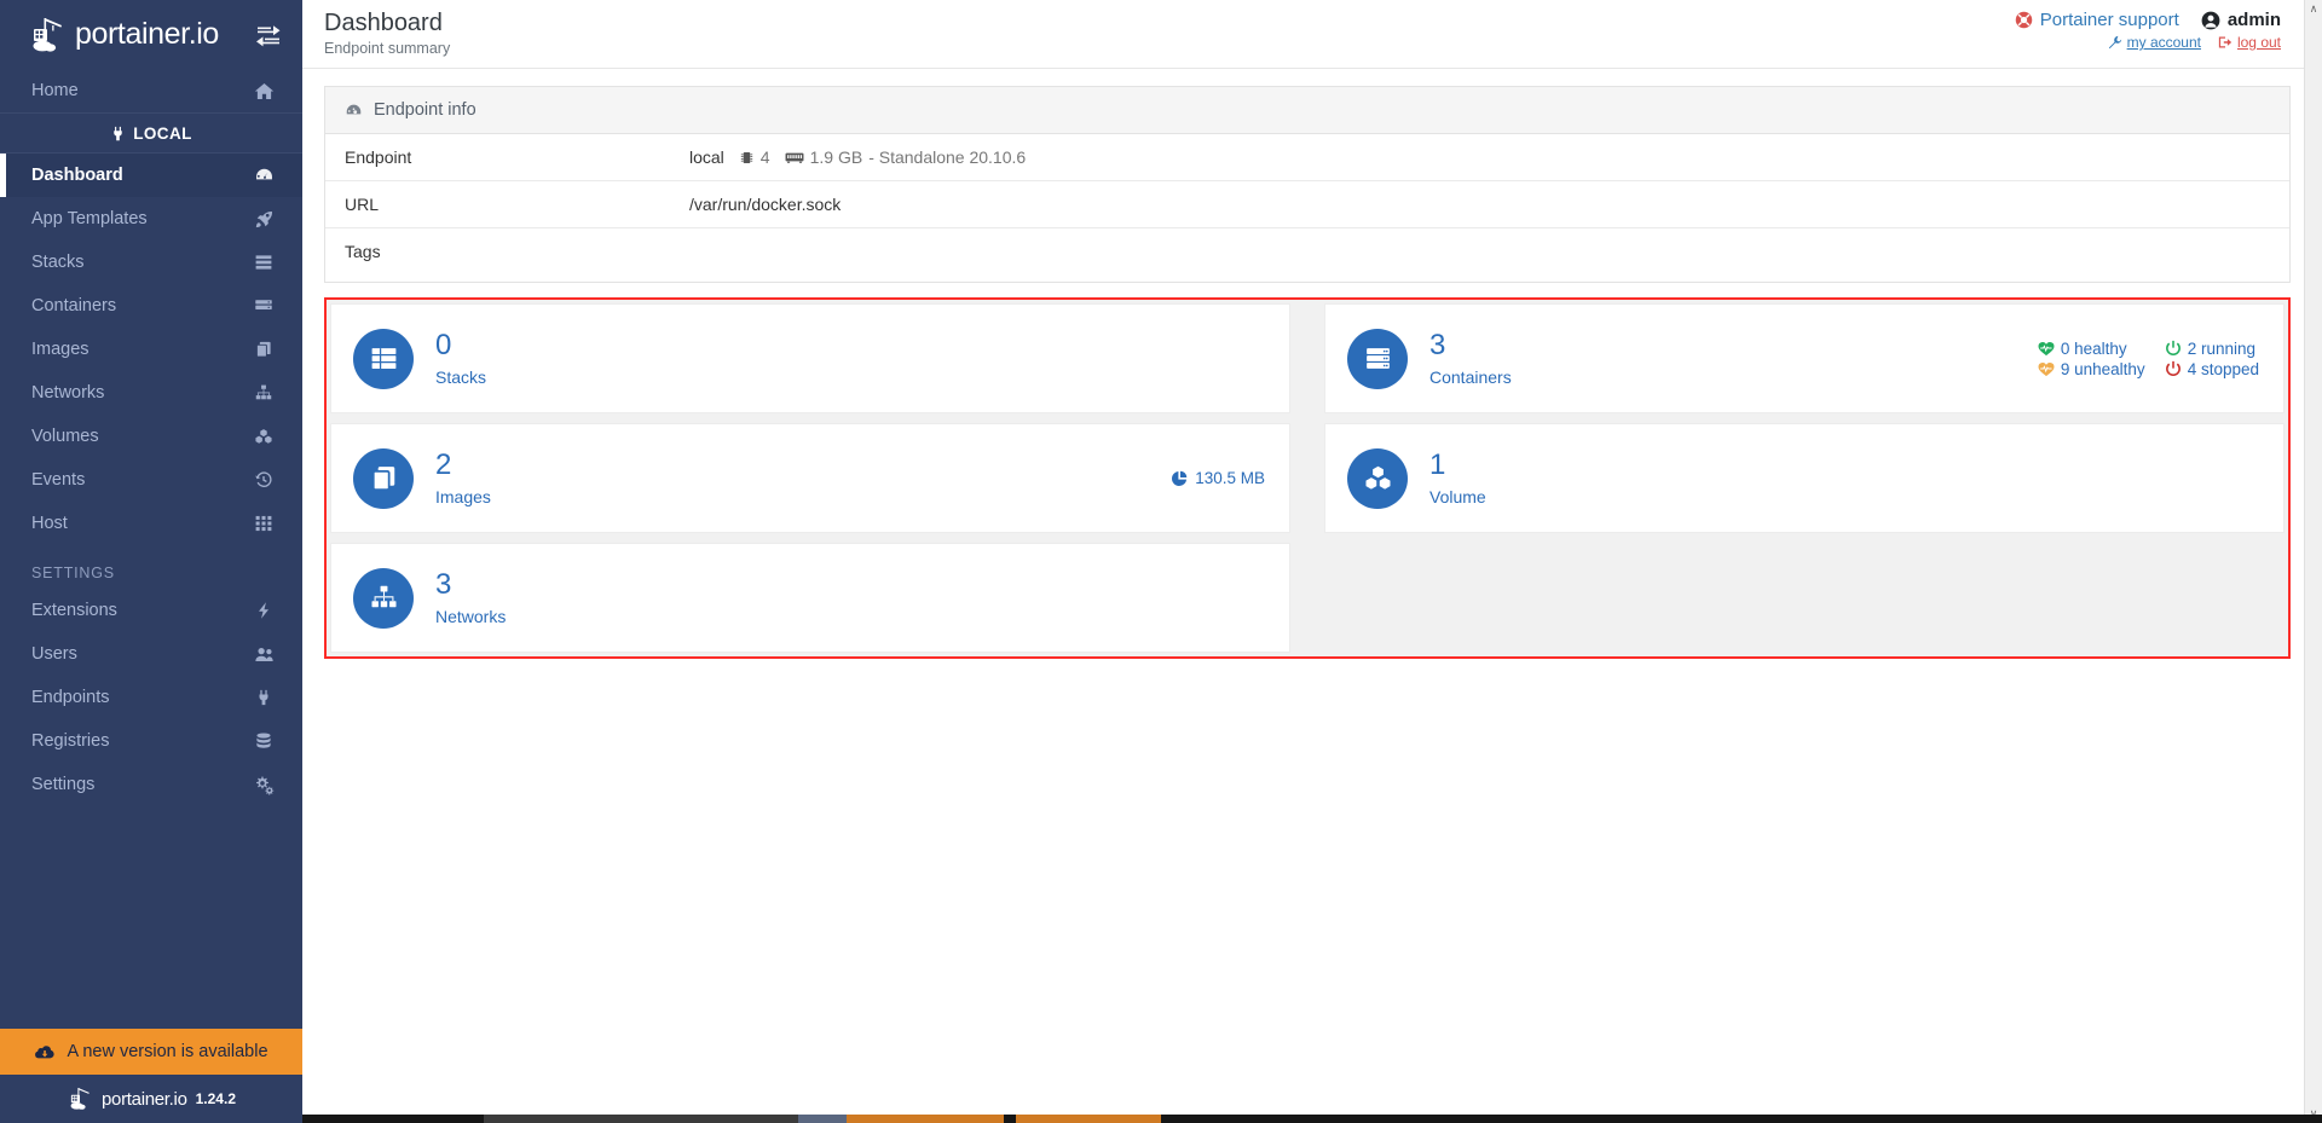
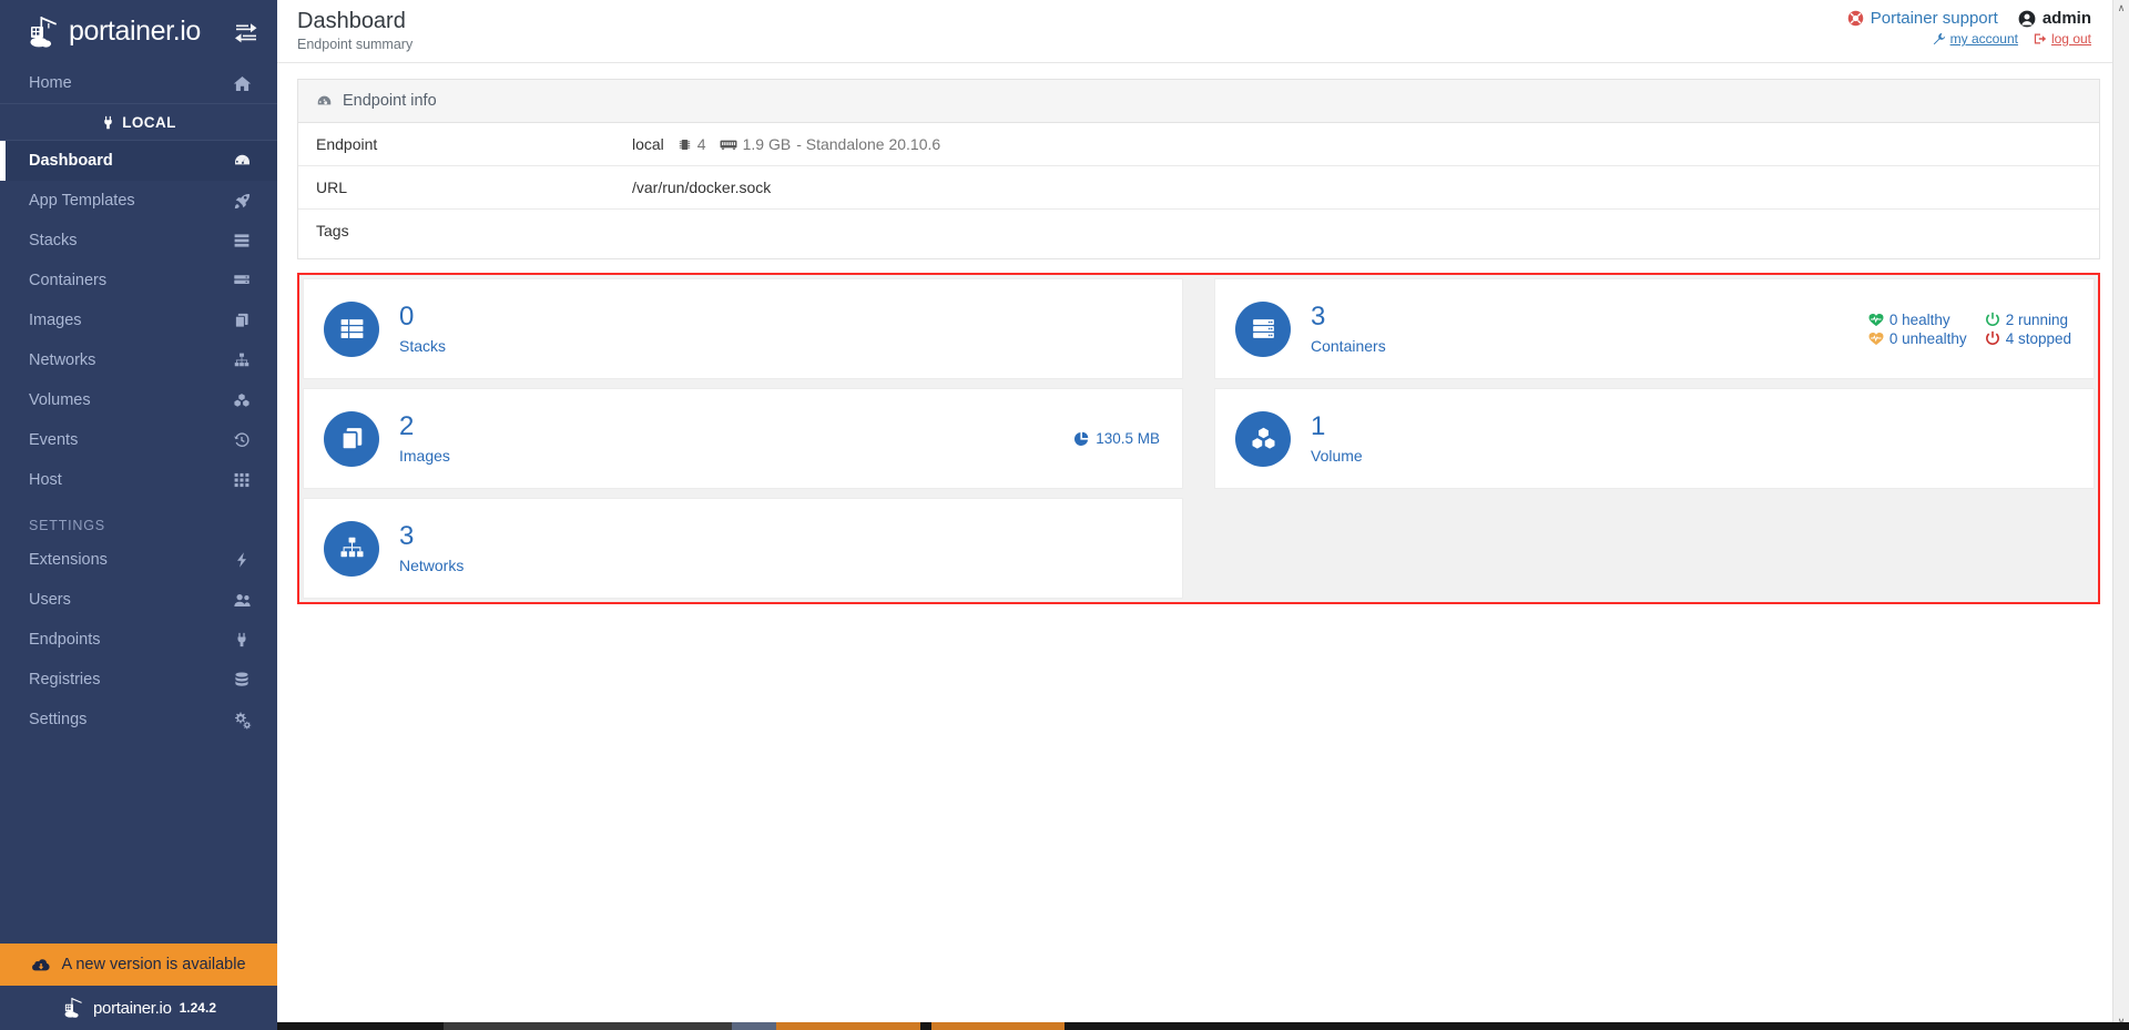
  portainer.io
  Home
  LOCAL
  Dashboard
  App Templates
  Stacks
  Containers
  Images
  Networks
  Volumes
  Events
  Host
  SETTINGS
  Extensions
  Users
  Endpoints
  Registries
  Settings
  A new version is available
  portainer.io
  1.24.2
  Dashboard
  Endpoint summary
  Portainer support
  admin
  my account
  log out
  Endpoint info
  Endpoint
  local
  4
  1.9 GB
  - Standalone 20.10.6
  URL
  /var/run/docker.sock
  Tags
  0
  Stacks
  3
  Containers
  0 healthy
  2 running
- 9 unhealthy
+ 0 unhealthy
  4 stopped
  2
  Images
  130.5 MB
  1
  Volume
  3
  Networks
  ∧
  ∨
